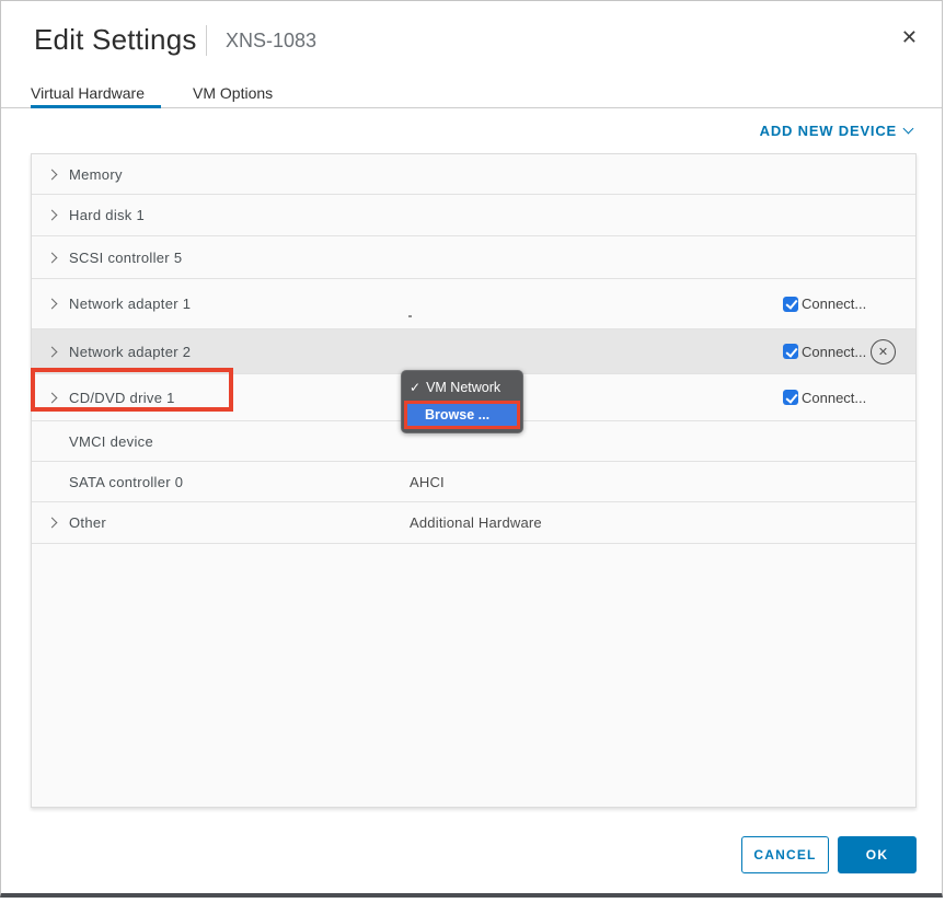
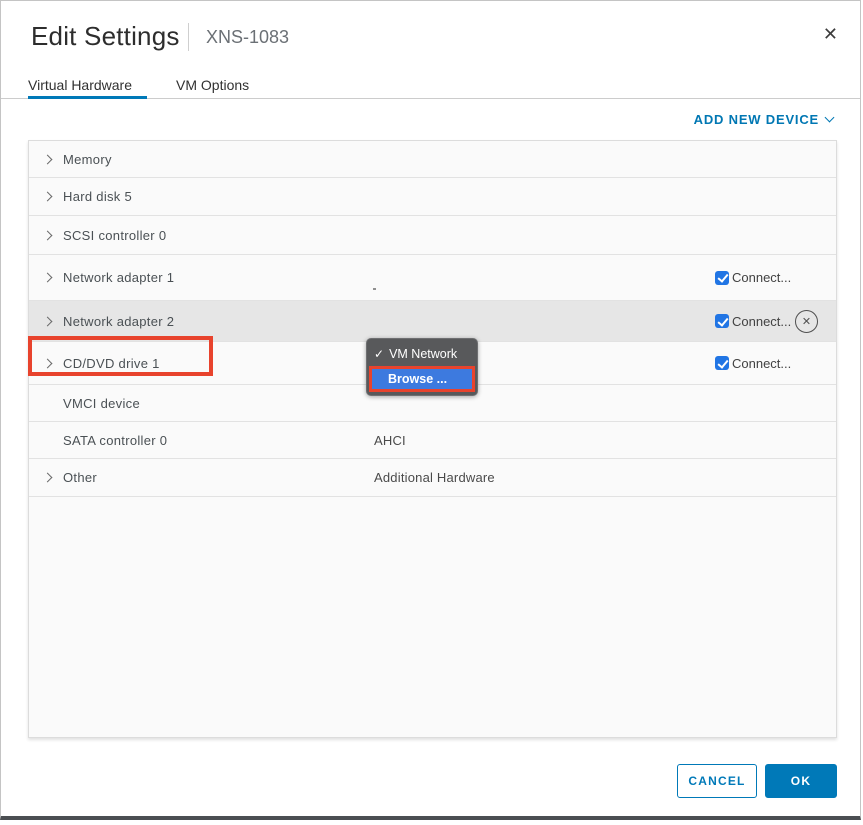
  Edit Settings
  XNS-1083
  ✕
  Virtual Hardware
  VM Options
  ADD NEW DEVICE
  Memory
- Hard disk 1
+ Hard disk 5
- SCSI controller 5
+ SCSI controller 0
  Network adapter 1
  Connect...
  Network adapter 2
  Connect...
  ✕
  CD/DVD drive 1
  Connect...
  VMCI device
  SATA controller 0
  AHCI
  Other
  Additional Hardware
  ✓
  VM Network
  Browse ...
  CANCEL
  OK
